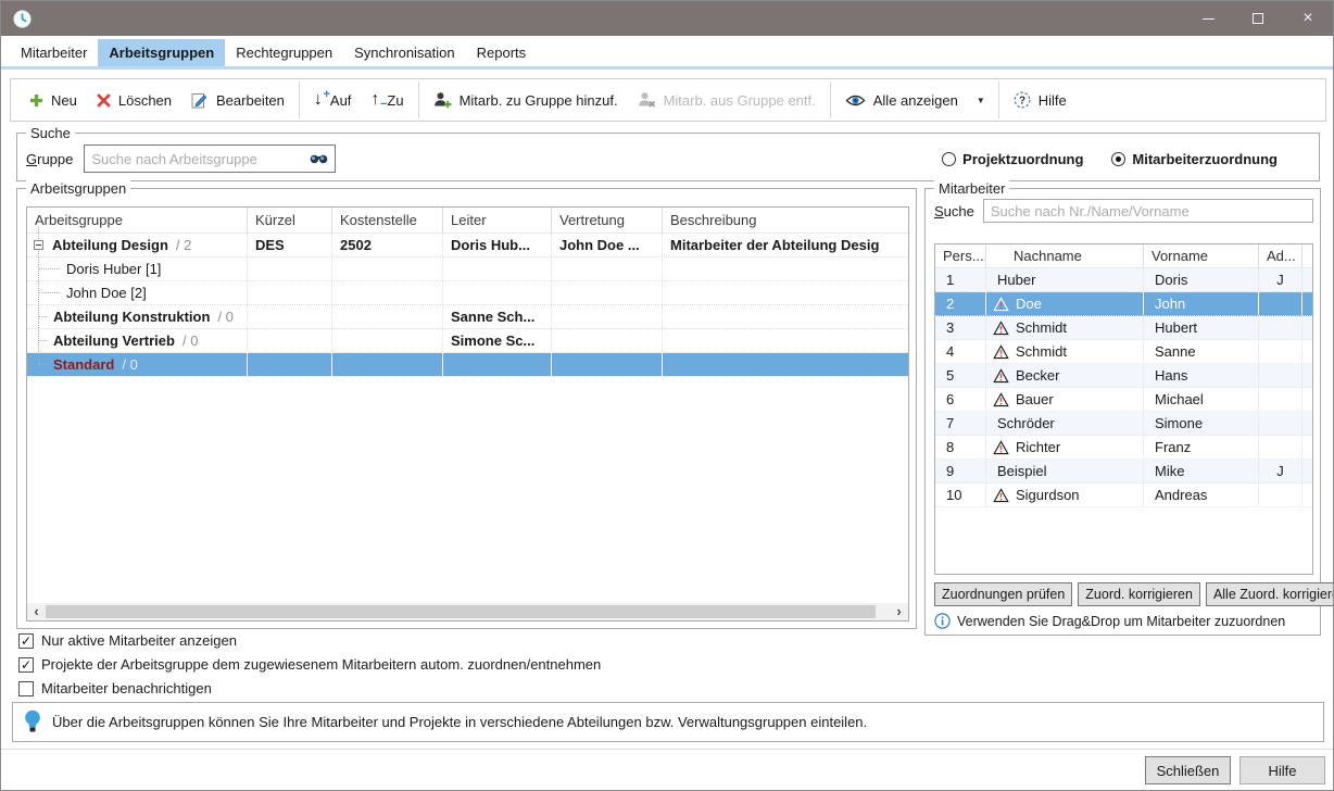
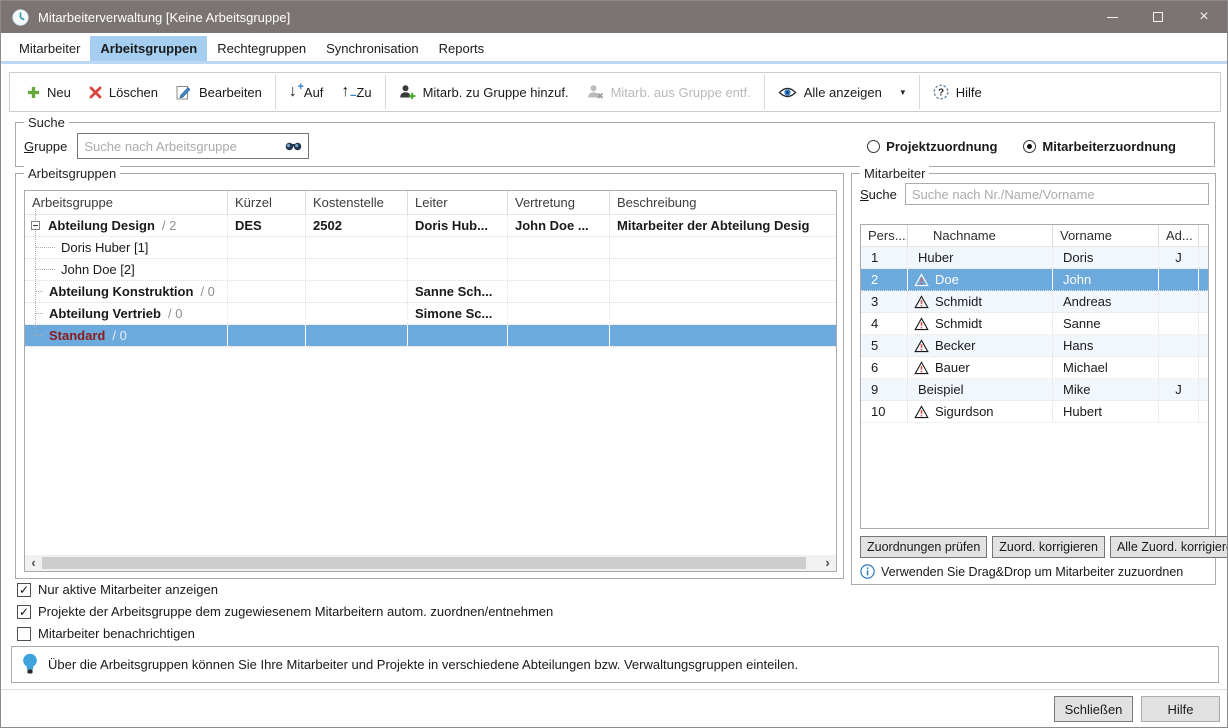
+ Mitarbeiterverwaltung [Keine Arbeitsgruppe]
  ×
  Mitarbeiter
  Arbeitsgruppen
  Rechtegruppen
  Synchronisation
  Reports
  Neu
  Löschen
  Bearbeiten
  ↓
  +
  Auf
  ↑
  −
  Zu
  Mitarb. zu Gruppe hinzuf.
  Mitarb. aus Gruppe entf.
  Alle anzeigen
  ▼
  ?
  Hilfe
  Suche
  Gruppe
  Suche nach Arbeitsgruppe
  Projektzuordnung
  Mitarbeiterzuordnung
  Arbeitsgruppen
  Arbeitsgruppe
  Kürzel
  Kostenstelle
  Leiter
  Vertretung
  Beschreibung
  Abteilung Design
  / 2
  DES
  2502
  Doris Hub...
  John Doe ...
  Mitarbeiter der Abteilung Desig
  Doris Huber [1]
  John Doe [2]
  Abteilung Konstruktion
  / 0
  Sanne Sch...
  Abteilung Vertrieb
  / 0
  Simone Sc...
  Standard
  / 0
  ‹
  ›
  Mitarbeiter
  Suche
  Suche nach Nr./Name/Vorname
  Pers...
  Nachname
  Vorname
  Ad...
  1
  Huber
  Doris
  J
  2
  Doe
  John
  3
  Schmidt
- Hubert
+ Andreas
  4
  Schmidt
  Sanne
  5
  Becker
  Hans
  6
  Bauer
  Michael
- 7
- Schröder
- Simone
- 8
- Richter
- Franz
  9
  Beispiel
  Mike
  J
  10
  Sigurdson
- Andreas
+ Hubert
  Zuordnungen prüfen
  Zuord. korrigieren
  Alle Zuord. korrigier
  Verwenden Sie Drag&Drop um Mitarbeiter zuzuordnen
  ✓
  Nur aktive Mitarbeiter anzeigen
  ✓
  Projekte der Arbeitsgruppe dem zugewiesenem Mitarbeitern autom. zuordnen/entnehmen
  Mitarbeiter benachrichtigen
  Über die Arbeitsgruppen können Sie Ihre Mitarbeiter und Projekte in verschiedene Abteilungen bzw. Verwaltungsgruppen einteilen.
  Schließen
  Hilfe
